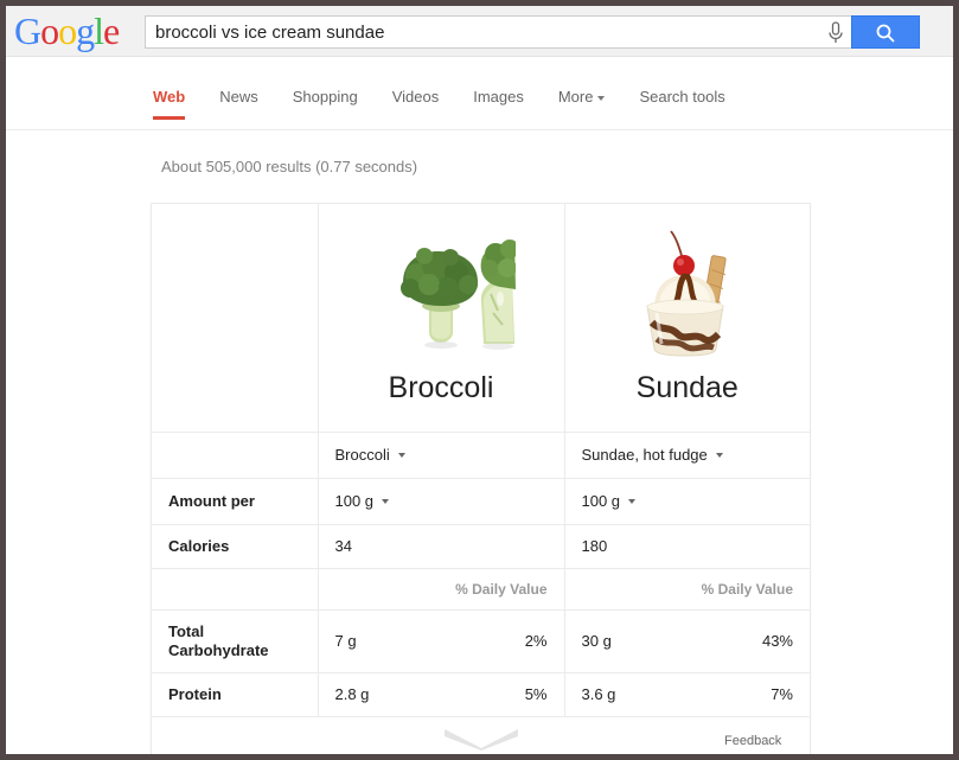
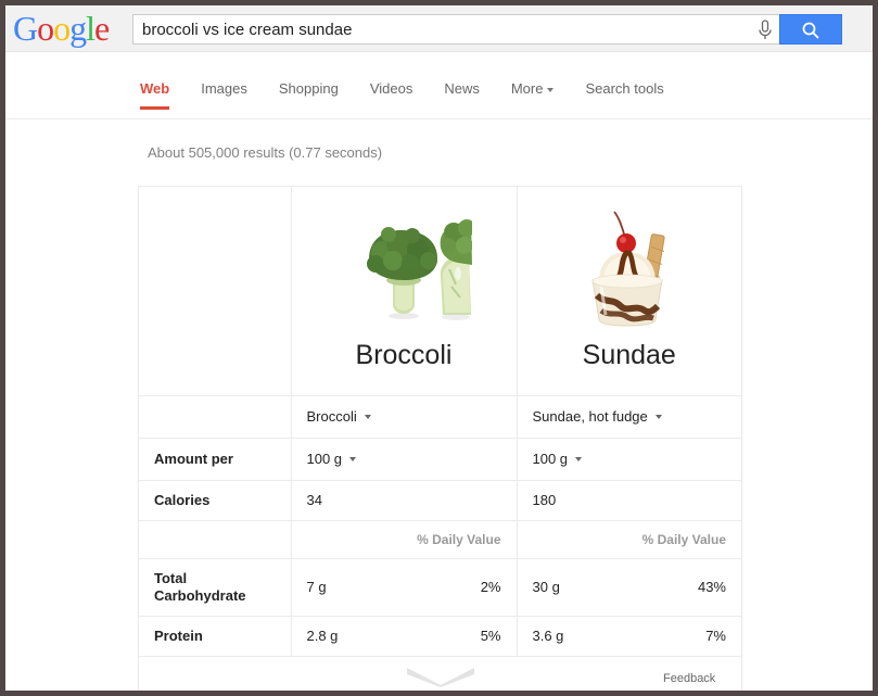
  Google
  broccoli vs ice cream sundae
  Web
- News
+ Images
  Shopping
  Videos
- Images
+ News
  More
  Search tools
  About 505,000 results (0.77 seconds)
  	Broccoli	Sundae
  	Broccoli	Sundae, hot fudge
  Amount per	100 g	100 g
  Calories	34	180
  	% Daily Value	% Daily Value
  Total Carbohydrate	7 g 2%	30 g 43%
  Protein	2.8 g 5%	3.6 g 7%
  Feedback
